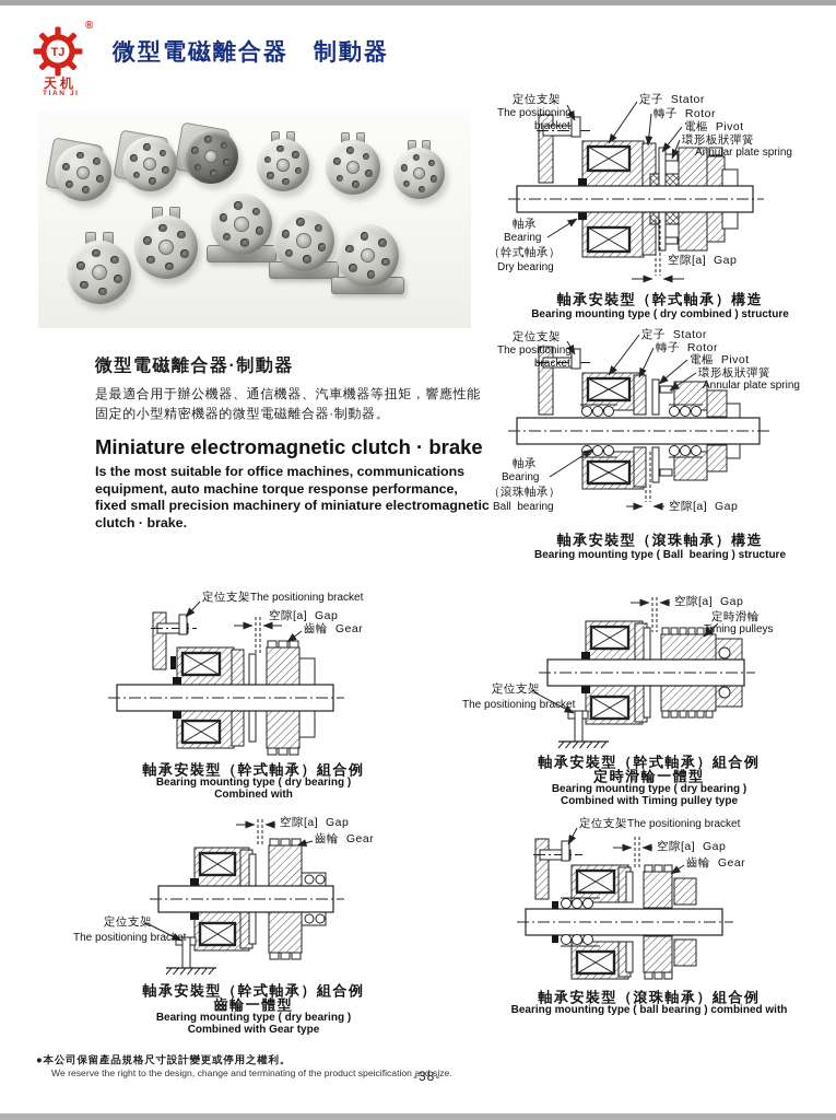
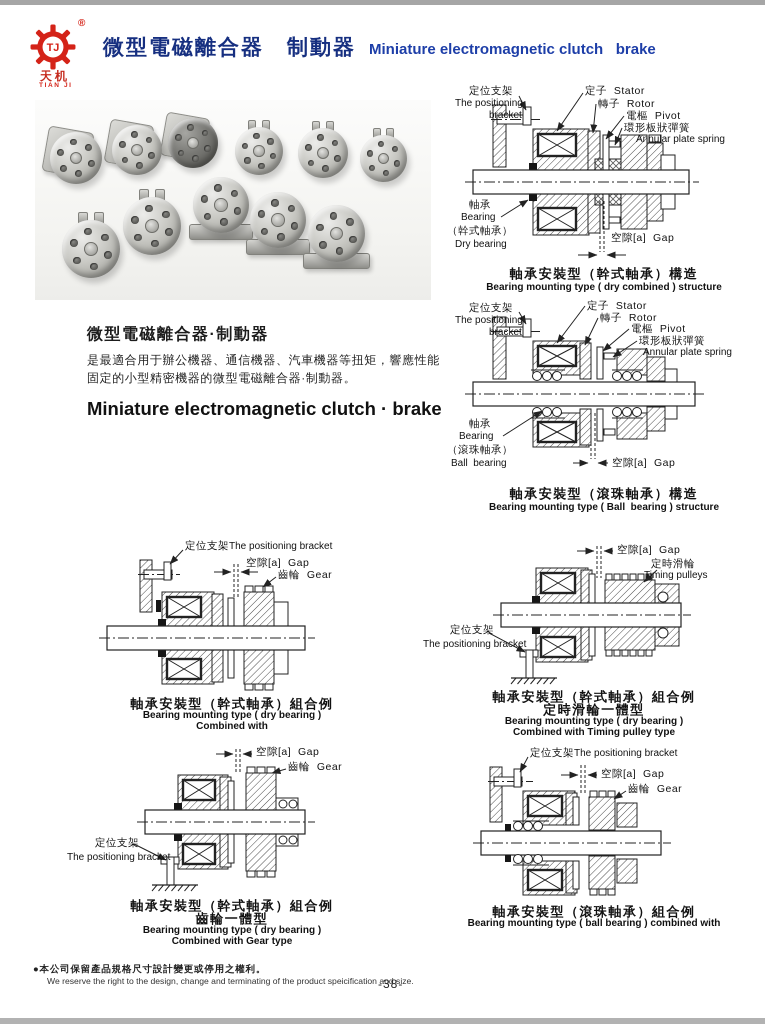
  TJ
  ®
  天机
  微型電磁離合器 制動器
+ Miniature electromagnetic clutch brake
  微型電磁離合器·制動器
  是最適合用于辦公機器、通信機器、汽車機器等扭矩，響應性能固定的小型精密機器的微型電磁離合器·制動器。
  Miniature electromagnetic clutch · brake
- Is the most suitable for office machines, communications equipment, auto machine torque response performance, fixed small precision machinery of miniature electromagnetic clutch · brake.
  定位支架
  The positioning
  bracket
  定子 Stator
  轉子 Rotor
  電樞 Pivot
  環形板狀彈簧
  Annular plate spring
  軸承
  Bearing
  （幹式軸承）
  Dry bearing
  空隙[a] Gap
  軸承安裝型（幹式軸承）構造
  Bearing mounting type ( dry combined ) structure
  定位支架
  The positioning
  bracket
  定子 Stator
  轉子 Rotor
  電樞 Pivot
  環形板狀彈簧
  Annular plate spring
  軸承
  Bearing
  （滾珠軸承）
  Ball bearing
  空隙[a] Gap
  軸承安裝型（滾珠軸承）構造
  Bearing mounting type ( Ball bearing ) structure
  定位支架
  The positioning bracket
  空隙[a] Gap
  齒輪 Gear
  軸承安裝型（幹式軸承）組合例
  Bearing mounting type ( dry bearing )
  Combined with
  空隙[a] Gap
  定時滑輪
  Timing pulleys
  定位支架
  The positioning bracket
  軸承安裝型（幹式軸承）組合例
  定時滑輪一體型
  Bearing mounting type ( dry bearing )
  Combined with Timing pulley type
  空隙[a] Gap
  齒輪 Gear
  定位支架
  The positioning bracket
  軸承安裝型（幹式軸承）組合例
  齒輪一體型
  Bearing mounting type ( dry bearing )
  Combined with Gear type
  定位支架
  The positioning bracket
  空隙[a] Gap
  齒輪 Gear
  軸承安裝型（滾珠軸承）組合例
  Bearing mounting type ( ball bearing ) combined with
  ●本公司保留產品規格尺寸設計變更或停用之權利。
  We reserve the right to the design, change and terminating of the product speicification and size.
  -38-
